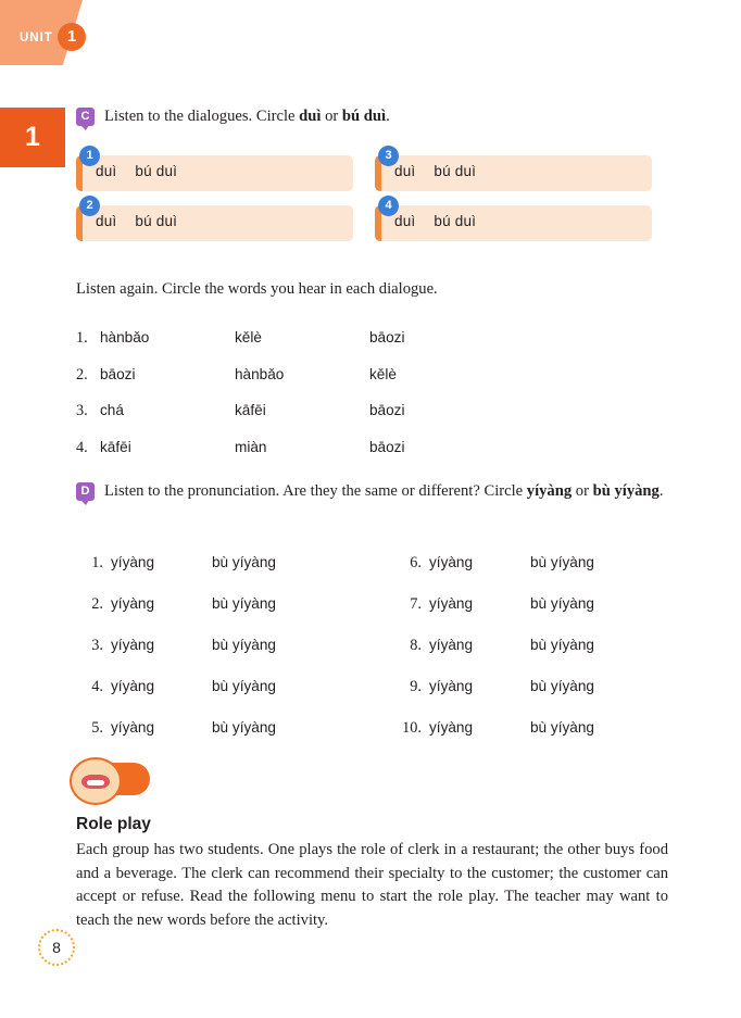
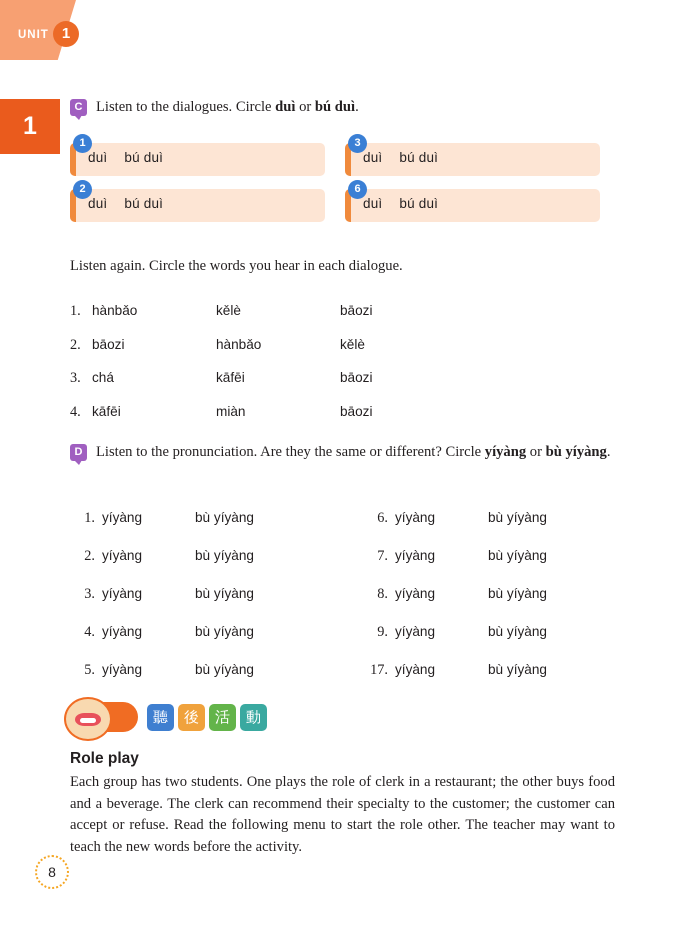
  UNIT
  1
  1
  C
  Listen to the dialogues. Circle duì or bú duì.
  1
  duì bú duì
  3
  duì bú duì
  2
  duì bú duì
- 4
+ 6
  duì bú duì
  Listen again. Circle the words you hear in each dialogue.
  1.
  hànbǎo
  kělè
  bāozi
  2.
  bāozi
  hànbǎo
  kělè
  3.
  chá
  kāfēi
  bāozi
  4.
  kāfēi
  miàn
  bāozi
  D
  Listen to the pronunciation. Are they the same or different? Circle yíyàng or bù yíyàng.
  1.
  yíyàng
  bù yíyàng
  6.
  yíyàng
  bù yíyàng
  2.
  yíyàng
  bù yíyàng
  7.
  yíyàng
  bù yíyàng
  3.
  yíyàng
  bù yíyàng
  8.
  yíyàng
  bù yíyàng
  4.
  yíyàng
  bù yíyàng
  9.
  yíyàng
  bù yíyàng
  5.
  yíyàng
  bù yíyàng
- 10.
+ 17.
  yíyàng
  bù yíyàng
+ 聽
+ 後
+ 活
+ 動
  Role play
- Each group has two students. One plays the role of clerk in a restaurant; the other buys food and a beverage. The clerk can recommend their specialty to the customer; the customer can accept or refuse. Read the following menu to start the role play. The teacher may want to teach the new words before the activity.
+ Each group has two students. One plays the role of clerk in a restaurant; the other buys food and a beverage. The clerk can recommend their specialty to the customer; the customer can accept or refuse. Read the following menu to start the role other. The teacher may want to teach the new words before the activity.
  8
